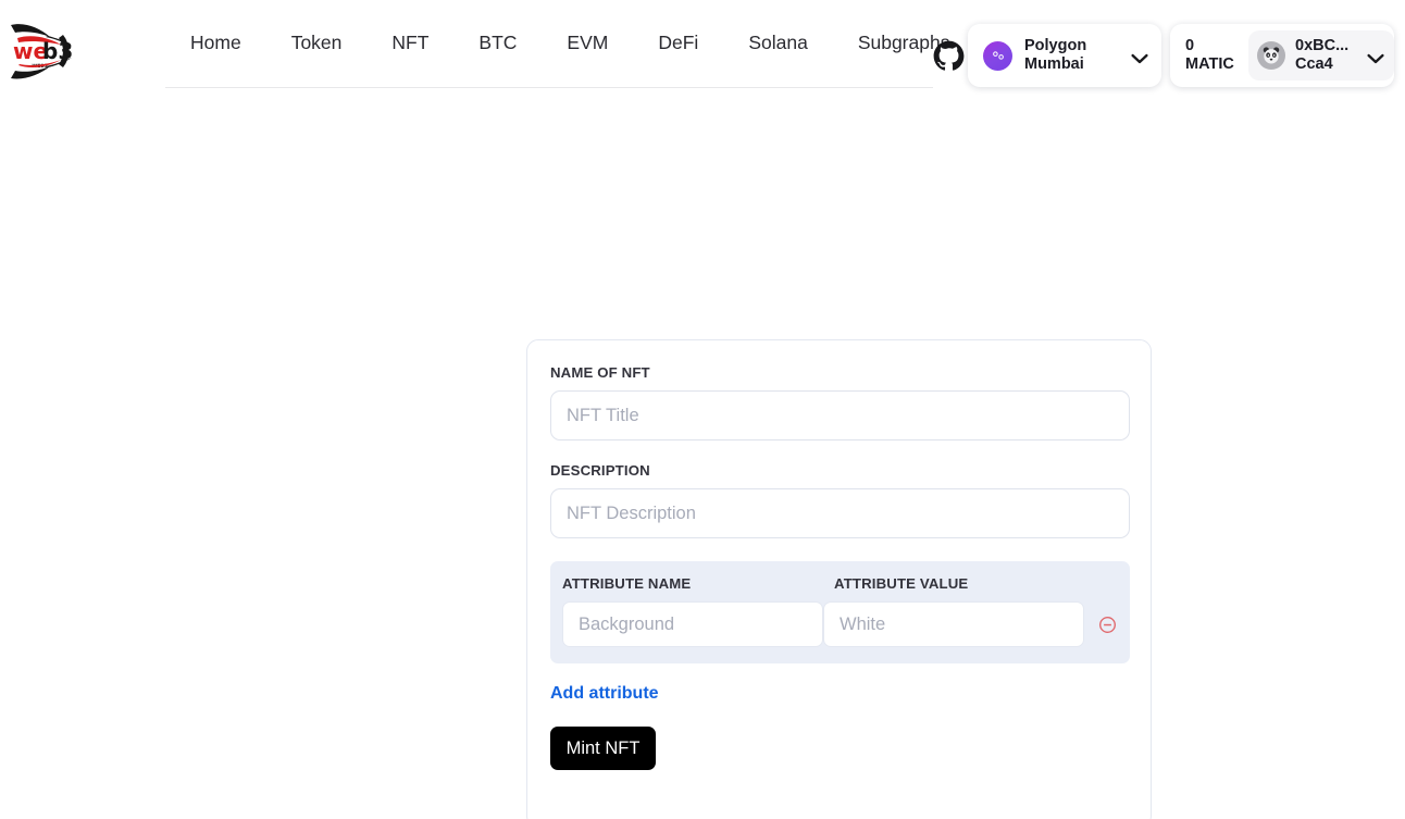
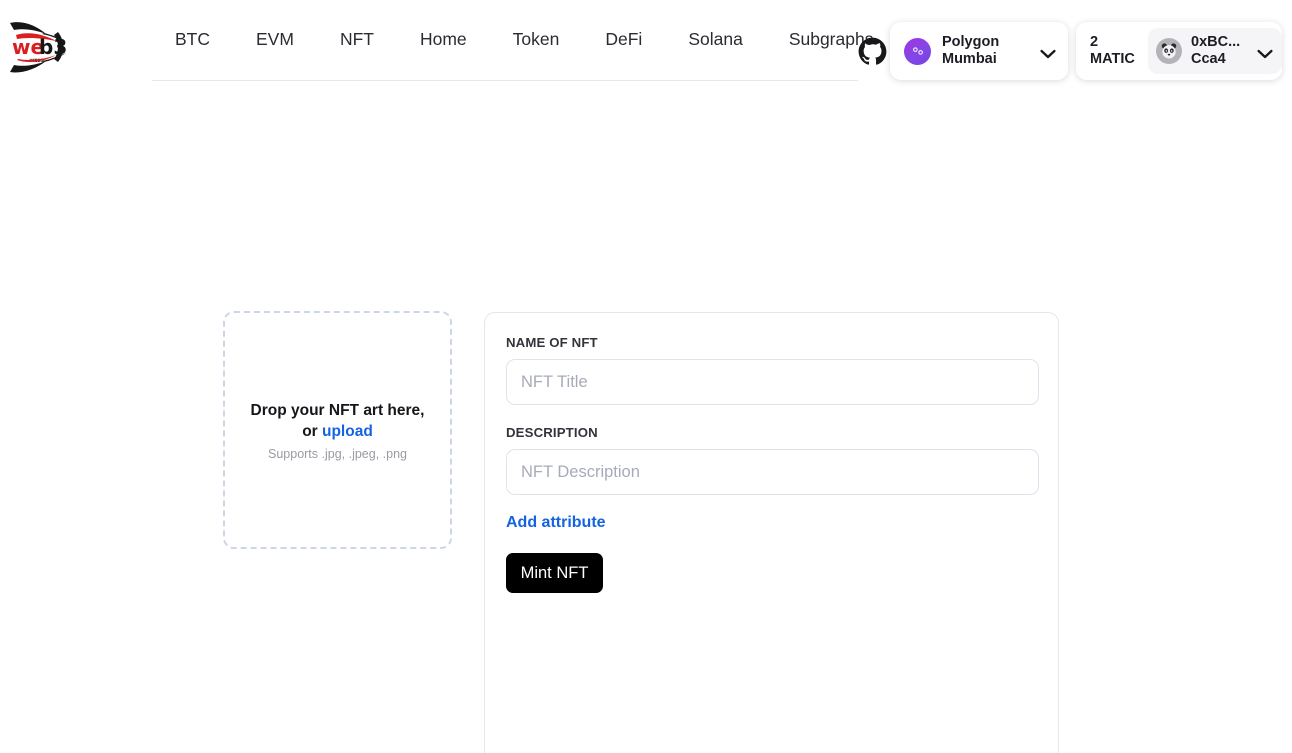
  we
  b3
- Home
+ BTC
- Token
+ EVM
  NFT
- BTC
+ Home
- EVM
+ Token
  DeFi
  Solana
  Subgraph
  Polygon
  Mumbai
- 0
+ 2
  MATIC
  0xBC...
  Cca4
+ Drop your NFT art here,
+ or upload
+ Supports .jpg, .jpeg, .png
  NAME OF NFT
  NFT Title
  DESCRIPTION
  NFT Description
- ATTRIBUTE NAME
- ATTRIBUTE VALUE
- Background
- White
  Add attribute
  Mint NFT
